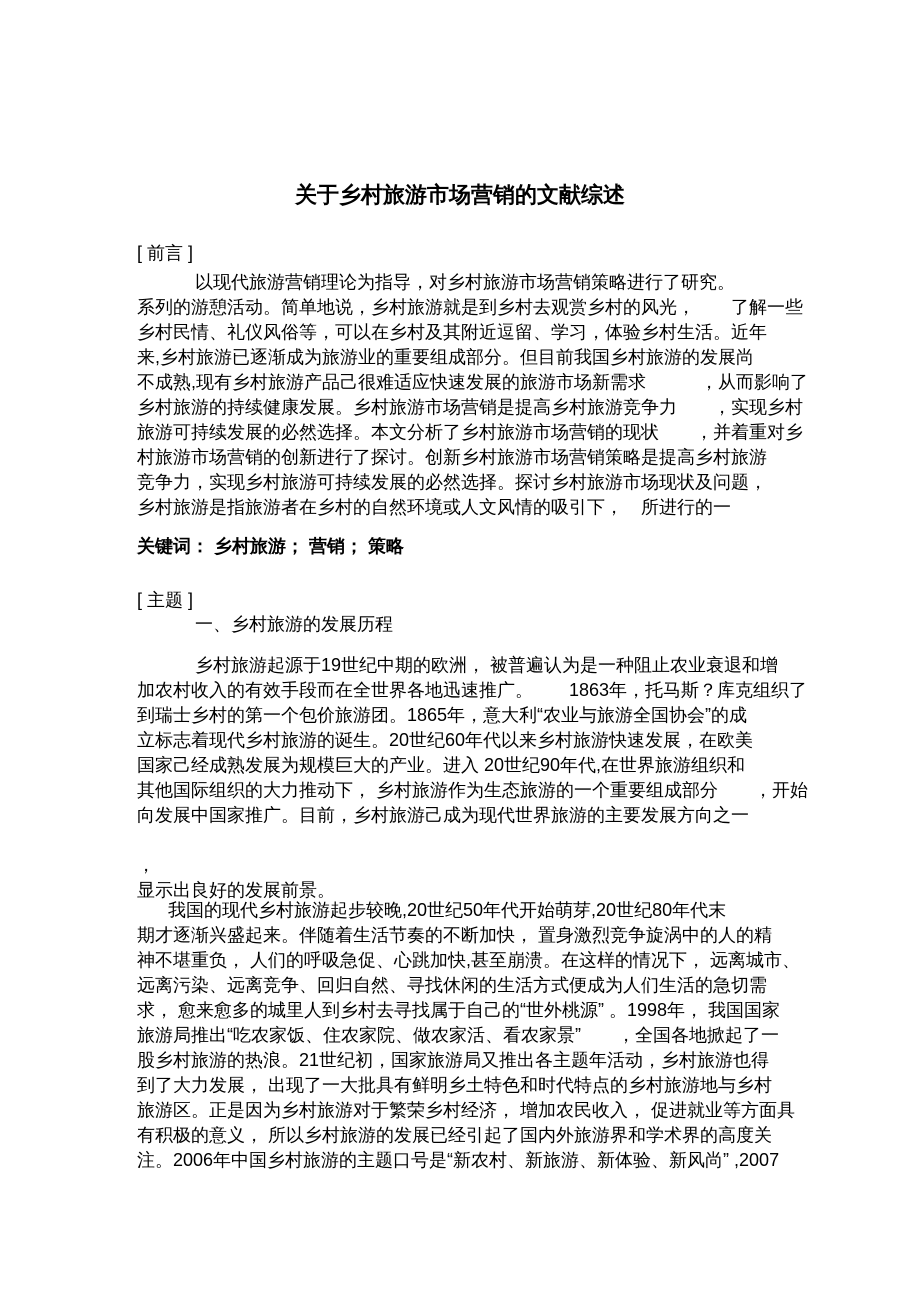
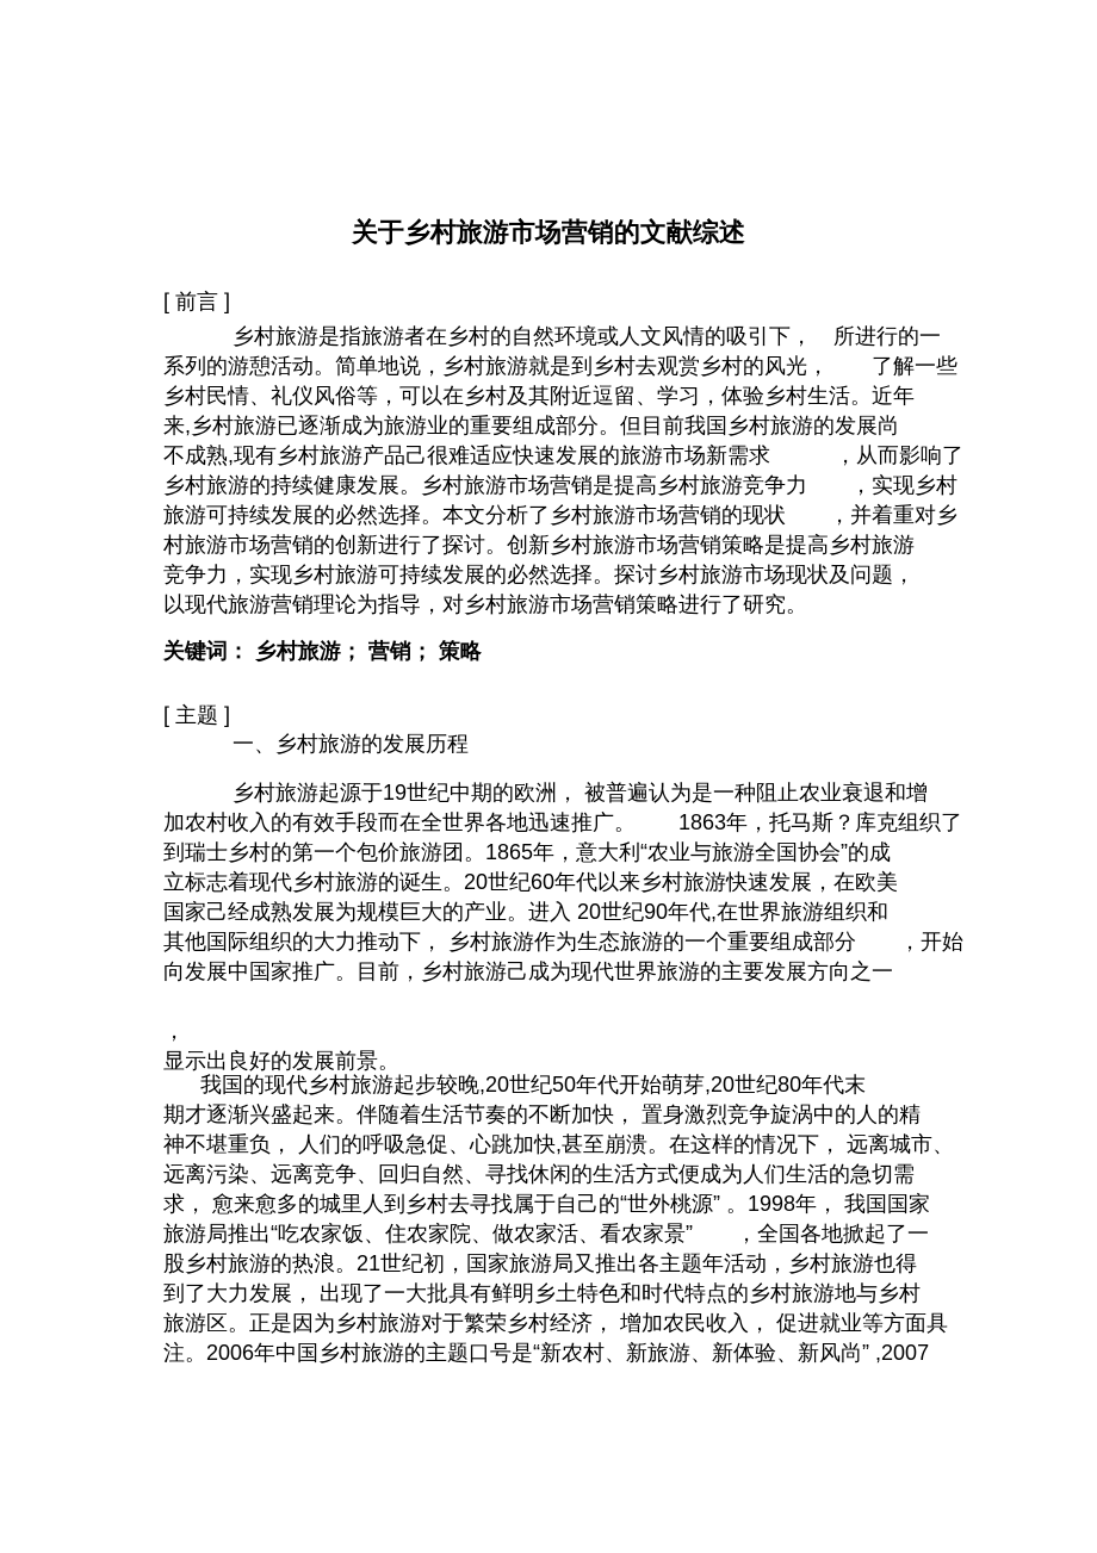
  关于乡村旅游市场营销的文献综述
  [ 前言 ]
- 以现代旅游营销理论为指导，对乡村旅游市场营销策略进行了研究。
+ 乡村旅游是指旅游者在乡村的自然环境或人文风情的吸引下， 所进行的一
  系列的游憩活动。简单地说，乡村旅游就是到乡村去观赏乡村的风光， 了解一些
  乡村民情、礼仪风俗等，可以在乡村及其附近逗留、学习，体验乡村生活。近年
  来,乡村旅游已逐渐成为旅游业的重要组成部分。但目前我国乡村旅游的发展尚
  不成熟,现有乡村旅游产品己很难适应快速发展的旅游市场新需求 ，从而影响了
  乡村旅游的持续健康发展。乡村旅游市场营销是提高乡村旅游竞争力 ，实现乡村
  旅游可持续发展的必然选择。本文分析了乡村旅游市场营销的现状 ，并着重对乡
  村旅游市场营销的创新进行了探讨。创新乡村旅游市场营销策略是提高乡村旅游
  竞争力，实现乡村旅游可持续发展的必然选择。探讨乡村旅游市场现状及问题，
- 乡村旅游是指旅游者在乡村的自然环境或人文风情的吸引下， 所进行的一
+ 以现代旅游营销理论为指导，对乡村旅游市场营销策略进行了研究。
  关键词： 乡村旅游； 营销； 策略
  [ 主题 ]
  一、乡村旅游的发展历程
  乡村旅游起源于19世纪中期的欧洲， 被普遍认为是一种阻止农业衰退和增
  加农村收入的有效手段而在全世界各地迅速推广。 1863年，托马斯？库克组织了
  到瑞士乡村的第一个包价旅游团。1865年，意大利“农业与旅游全国协会”的成
  立标志着现代乡村旅游的诞生。20世纪60年代以来乡村旅游快速发展，在欧美
  国家己经成熟发展为规模巨大的产业。进入 20世纪90年代,在世界旅游组织和
  其他国际组织的大力推动下， 乡村旅游作为生态旅游的一个重要组成部分 ，开始
  向发展中国家推广。目前，乡村旅游己成为现代世界旅游的主要发展方向之一
  ，
  显示出良好的发展前景。
  我国的现代乡村旅游起步较晚,20世纪50年代开始萌芽,20世纪80年代末
  期才逐渐兴盛起来。伴随着生活节奏的不断加快， 置身激烈竞争旋涡中的人的精
  神不堪重负， 人们的呼吸急促、心跳加快,甚至崩溃。在这样的情况下， 远离城市、
  远离污染、远离竞争、回归自然、寻找休闲的生活方式便成为人们生活的急切需
  求， 愈来愈多的城里人到乡村去寻找属于自己的“世外桃源” 。1998年， 我国国家
  旅游局推出“吃农家饭、住农家院、做农家活、看农家景” ，全国各地掀起了一
  股乡村旅游的热浪。21世纪初，国家旅游局又推出各主题年活动，乡村旅游也得
  到了大力发展， 出现了一大批具有鲜明乡土特色和时代特点的乡村旅游地与乡村
  旅游区。正是因为乡村旅游对于繁荣乡村经济， 增加农民收入， 促进就业等方面具
- 有积极的意义， 所以乡村旅游的发展已经引起了国内外旅游界和学术界的高度关
  注。2006年中国乡村旅游的主题口号是“新农村、新旅游、新体验、新风尚” ,2007
